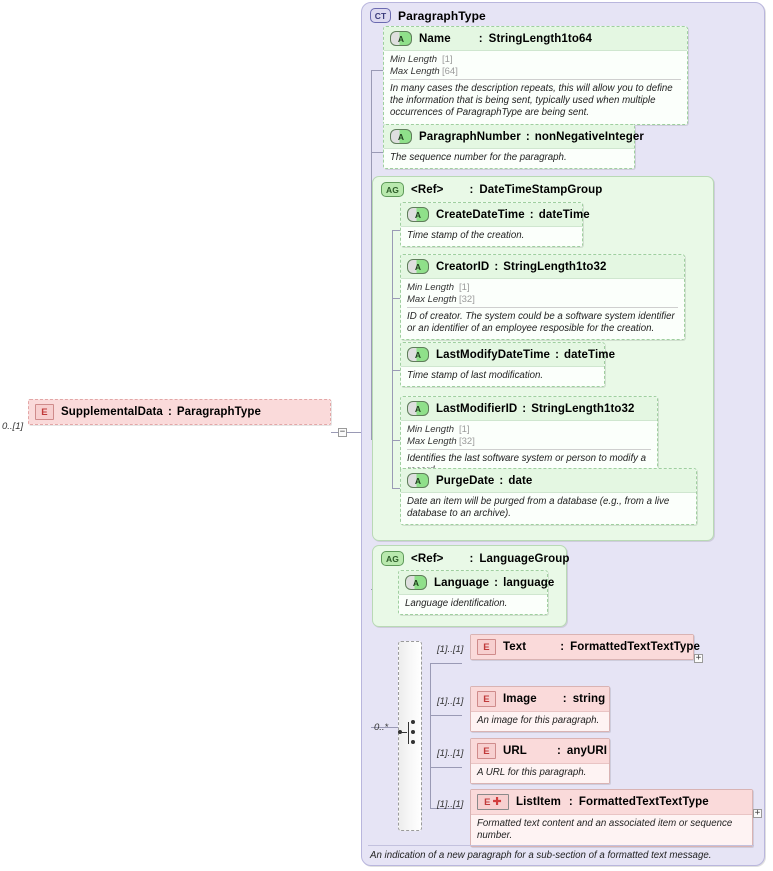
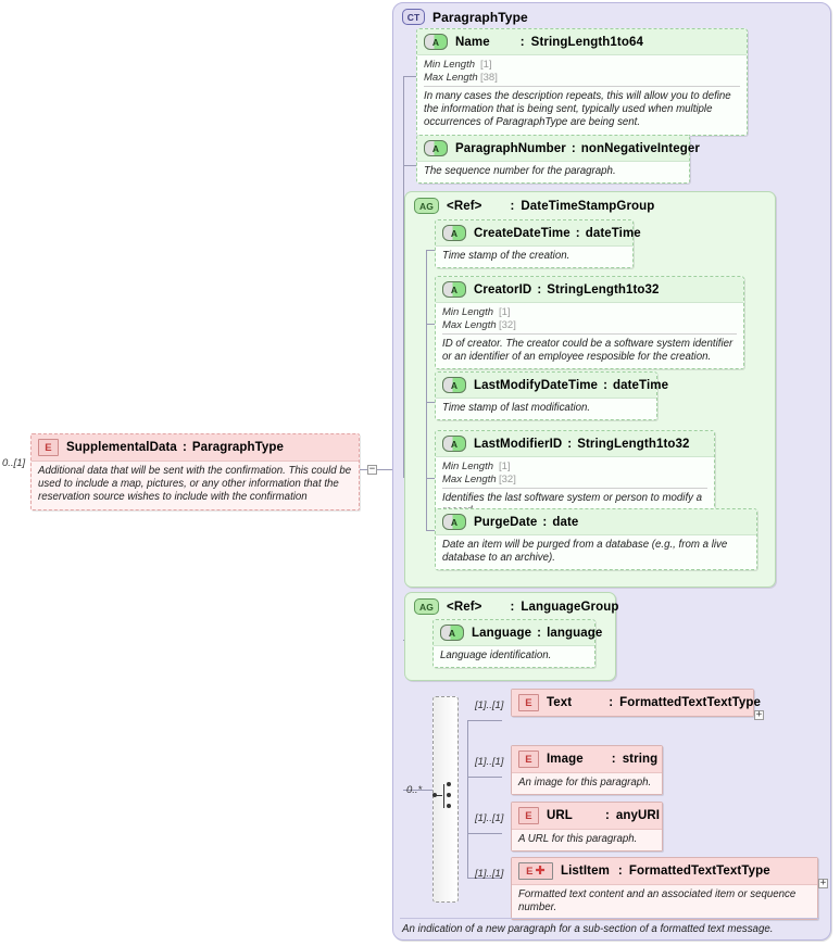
  0..[1]
  E
  SupplementalData
  :
  ParagraphType
+ Additional data that will be sent with the confirmation. This could be used to include a map, pictures, or any other information that the reservation source wishes to include with the confirmation
  −
  CT
  ParagraphType
  A
  Name
  :
  StringLength1to64
  Min Length
  [1]
  Max Length
- [64]
+ [38]
  In many cases the description repeats, this will allow you to define the information that is being sent, typically used when multiple occurrences of ParagraphType are being sent.
  A
  ParagraphNumber
  :
  nonNegativeInteger
  The sequence number for the paragraph.
  AG
  <Ref>
  :
  DateTimeStampGroup
  A
  CreateDateTime
  :
  dateTime
  Time stamp of the creation.
  A
  CreatorID
  :
  StringLength1to32
  Min Length
  [1]
  Max Length
  [32]
- ID of creator. The system could be a software system identifier or an identifier of an employee resposible for the creation.
+ ID of creator. The creator could be a software system identifier or an identifier of an employee resposible for the creation.
  A
  LastModifyDateTime
  :
  dateTime
  Time stamp of last modification.
  A
  LastModifierID
  :
  StringLength1to32
  Min Length
  [1]
  Max Length
  [32]
  Identifies the last software system or person to modify a
  A
  PurgeDate
  :
  date
  Date an item will be purged from a database (e.g., from a live database to an archive).
  AG
  <Ref>
  :
  LanguageGroup
  A
  Language
  :
  language
  Language identification.
  0..*
  [1]..[1]
  E
  Text
  :
  FormattedTextTextType
  +
  [1]..[1]
  E
  Image
  :
  string
  An image for this paragraph.
  [1]..[1]
  E
  URL
  :
  anyURI
  A URL for this paragraph.
  [1]..[1]
  E
  ✚
  ListItem
  :
  FormattedTextTextType
  Formatted text content and an associated item or sequence number.
  +
  An indication of a new paragraph for a sub-section of a formatted text message.
